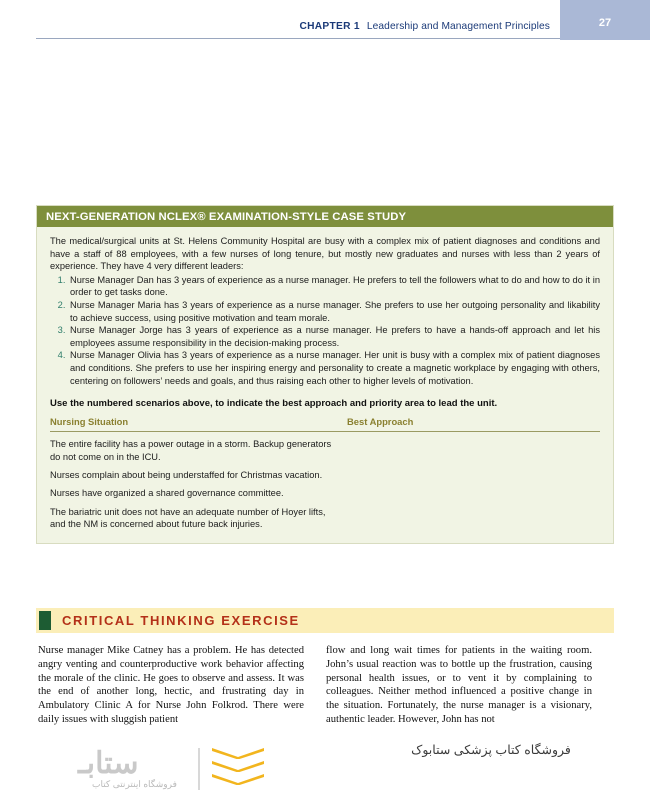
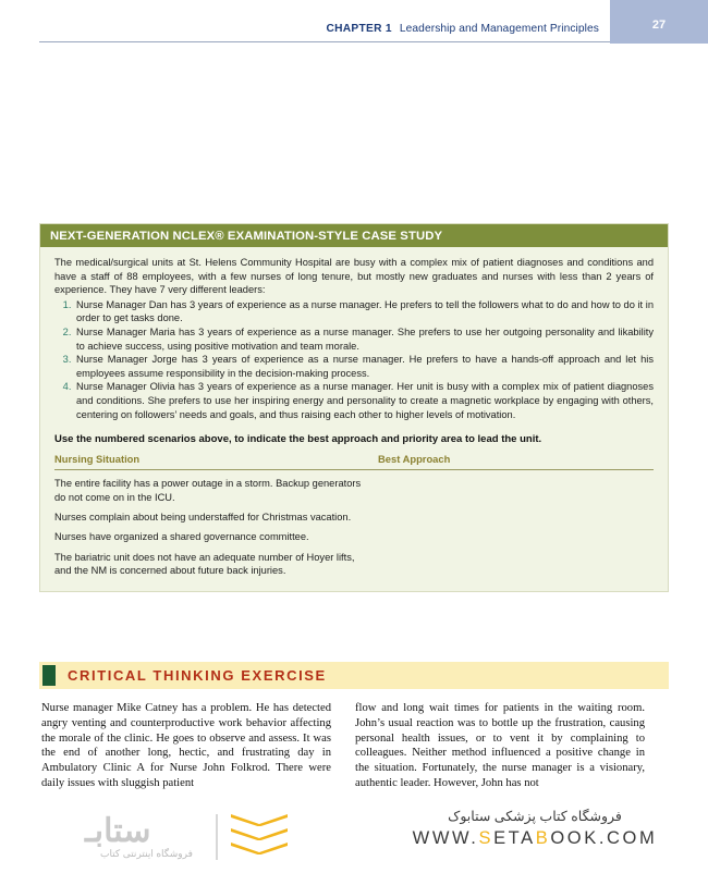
  CHAPTER 1 Leadership and Management Principles
  27
  NEXT-GENERATION NCLEX® EXAMINATION-STYLE CASE STUDY
- The medical/surgical units at St. Helens Community Hospital are busy with a complex mix of patient diagnoses and conditions and have a staff of 88 employees, with a few nurses of long tenure, but mostly new graduates and nurses with less than 2 years of experience. They have 4 very different leaders:
+ The medical/surgical units at St. Helens Community Hospital are busy with a complex mix of patient diagnoses and conditions and have a staff of 88 employees, with a few nurses of long tenure, but mostly new graduates and nurses with less than 2 years of experience. They have 7 very different leaders:
  Nurse Manager Dan has 3 years of experience as a nurse manager. He prefers to tell the followers what to do and how to do it in order to get tasks done.
  Nurse Manager Maria has 3 years of experience as a nurse manager. She prefers to use her outgoing personality and likability to achieve success, using positive motivation and team morale.
  Nurse Manager Jorge has 3 years of experience as a nurse manager. He prefers to have a hands-off approach and let his employees assume responsibility in the decision-making process.
  Nurse Manager Olivia has 3 years of experience as a nurse manager. Her unit is busy with a complex mix of patient diagnoses and conditions. She prefers to use her inspiring energy and personality to create a magnetic workplace by engaging with others, centering on followers’ needs and goals, and thus raising each other to higher levels of motivation.
  Use the numbered scenarios above, to indicate the best approach and priority area to lead the unit.
  Nursing Situation	Best Approach
  The entire facility has a power outage in a storm. Backup generators do not come on in the ICU.
  Nurses complain about being understaffed for Christmas vacation.
  Nurses have organized a shared governance committee.
  The bariatric unit does not have an adequate number of Hoyer lifts, and the NM is concerned about future back injuries.
  CRITICAL THINKING EXERCISE
  Nurse manager Mike Catney has a problem. He has detected angry venting and counterproductive work behavior affecting the morale of the clinic. He goes to observe and assess. It was the end of another long, hectic, and frustrating day in Ambulatory Clinic A for Nurse John Folkrod. There were daily issues with sluggish patient
  flow and long wait times for patients in the waiting room. John’s usual reaction was to bottle up the frustration, causing personal health issues, or to vent it by complaining to colleagues. Neither method influenced a positive change in the situation. Fortunately, the nurse manager is a visionary, authentic leader. However, John has not
  ستابـ
  فروشگاه اینترنتی کتاب
  فروشگاه کتاب پزشکی ستابوک
+ WWW.SETABOOK.COM
